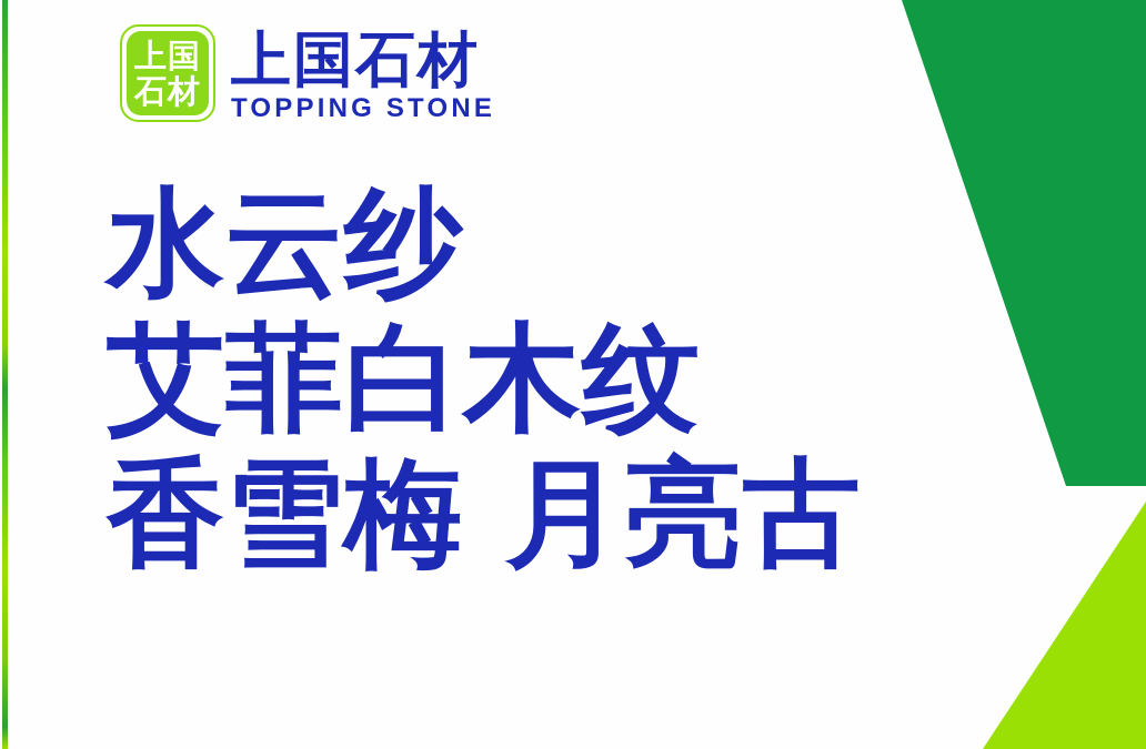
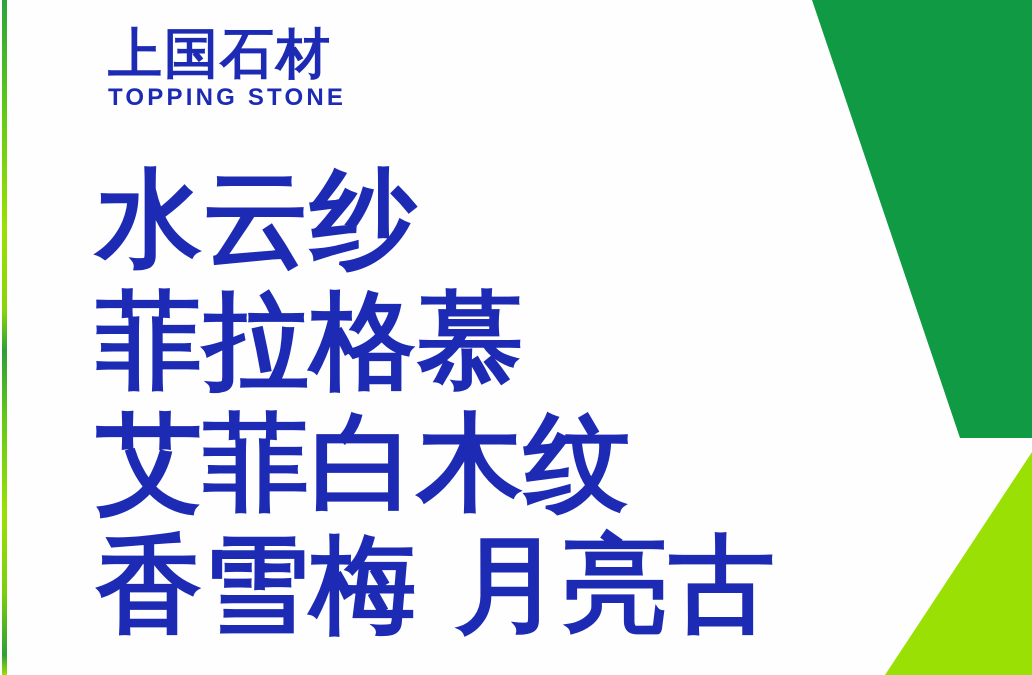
- 上国
- 石材
  上国石材
  TOPPING STONE
  水云纱
+ 菲拉格慕
  艾菲白木纹
  香雪梅 月亮古
